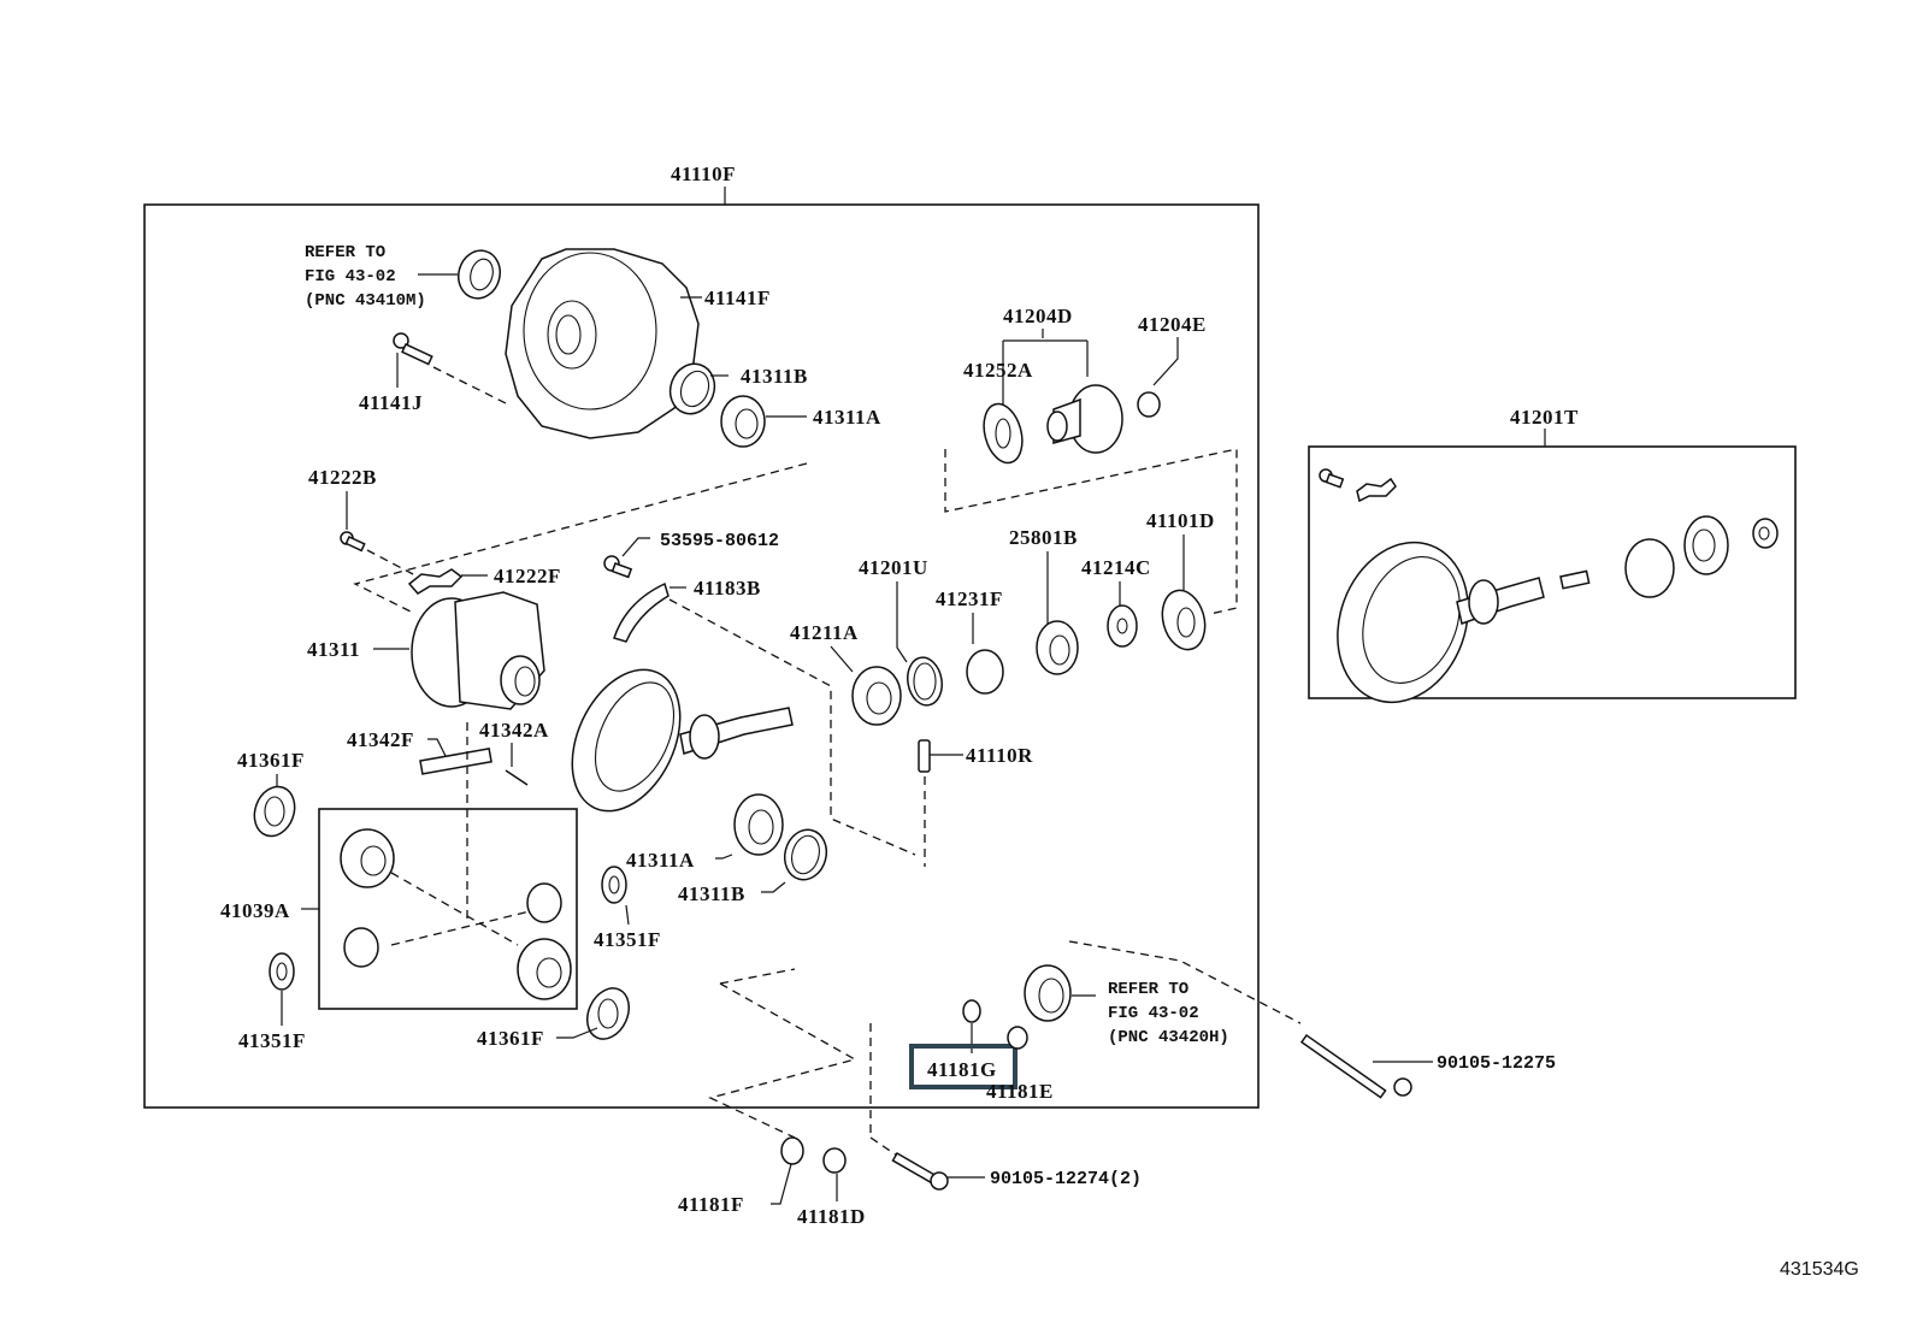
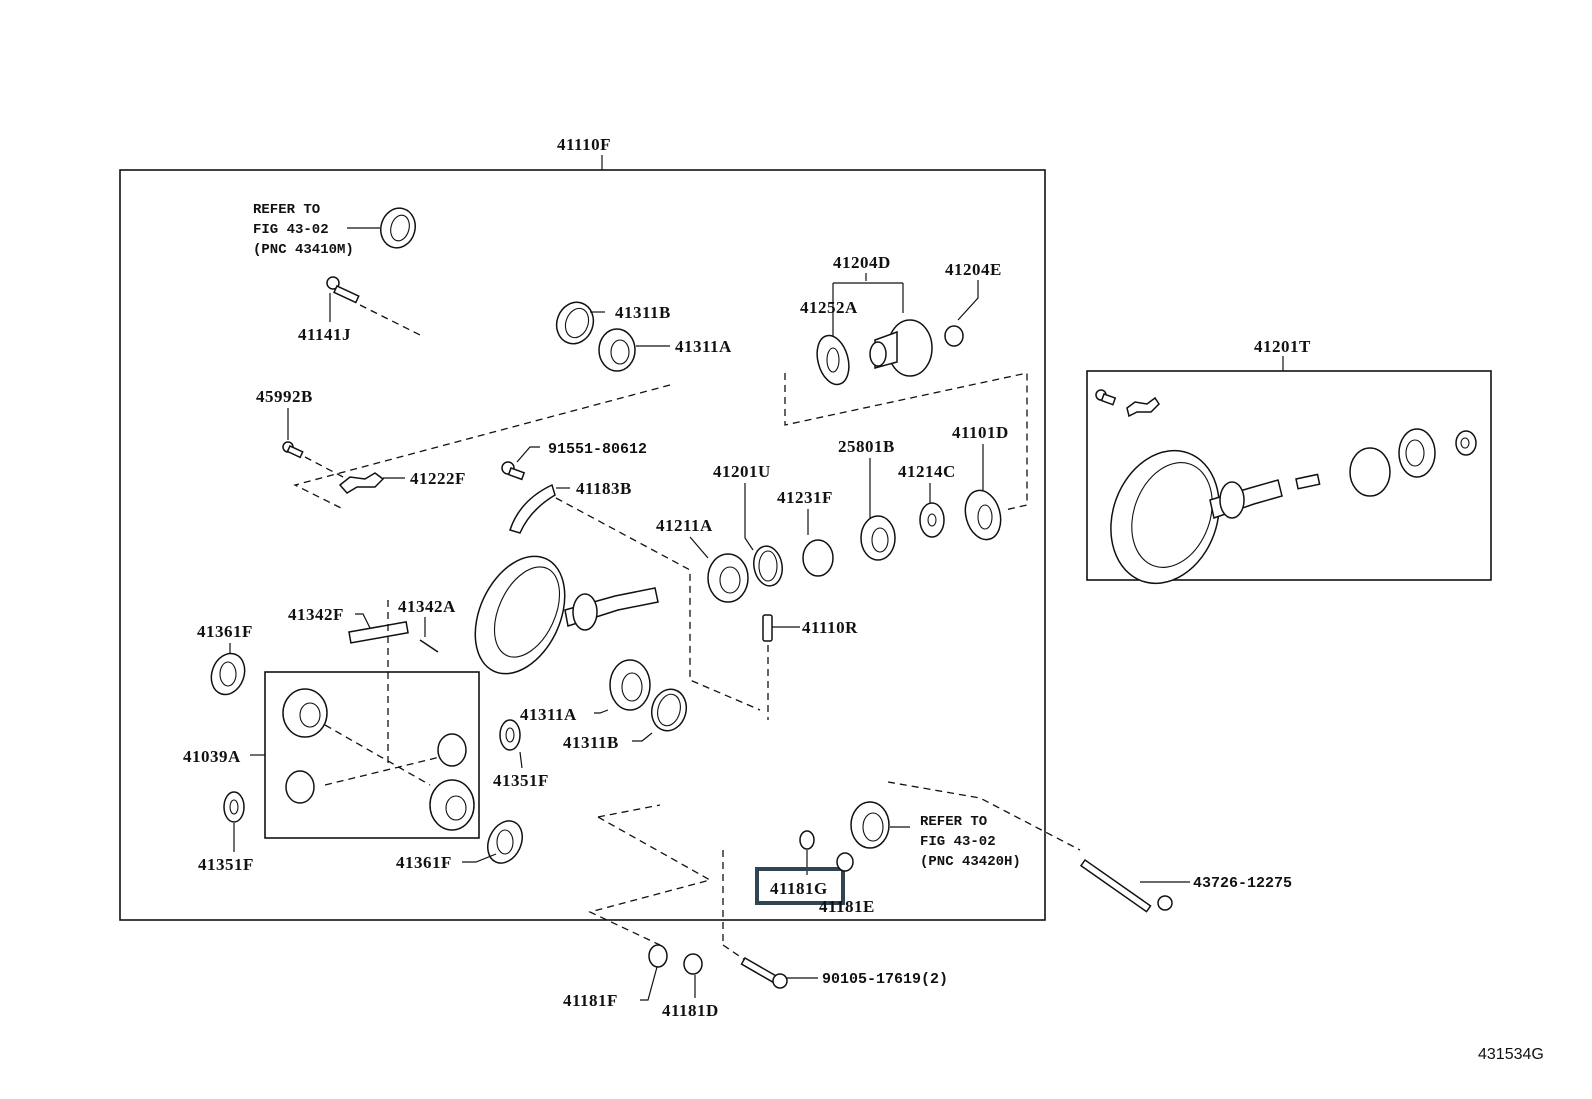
  41110F
  41201T
  REFER TO
  FIG 43-02
  (PNC 43410M)
- 41141F
  41141J
  41311B
  41311A
  41204D
  41252A
  41204E
- 41222B
+ 45992B
  41222F
- 53595-80612
+ 91551-80612
  41183B
- 41311
  41342F
  41342A
  41361F
  41039A
  41351F
  41361F
  41351F
  41201U
  41211A
  41231F
  25801B
  41214C
  41101D
  41110R
  41311A
  41311B
  REFER TO
  FIG 43-02
  (PNC 43420H)
  41181G
  41181E
- 90105-12275
+ 43726-12275
- 90105-12274(2)
+ 90105-17619(2)
  41181F
  41181D
  431534G
